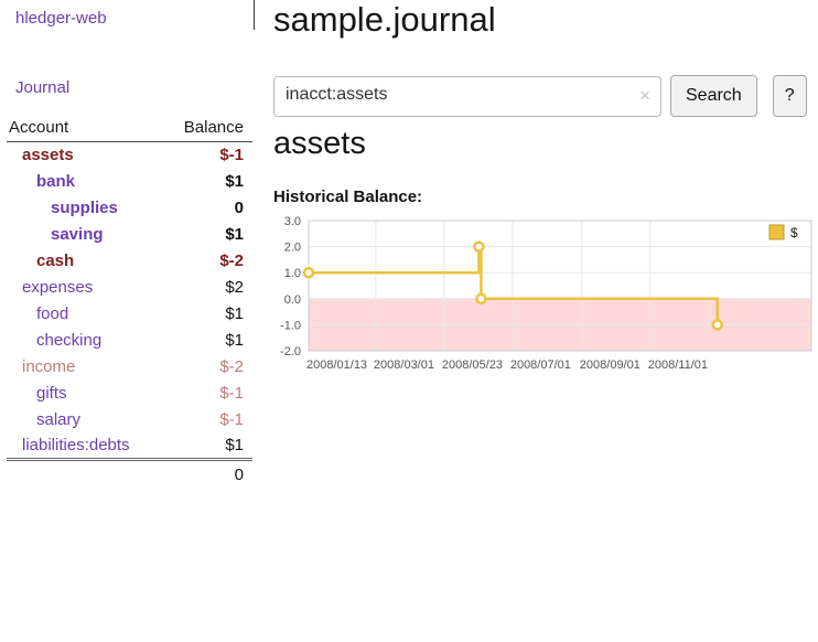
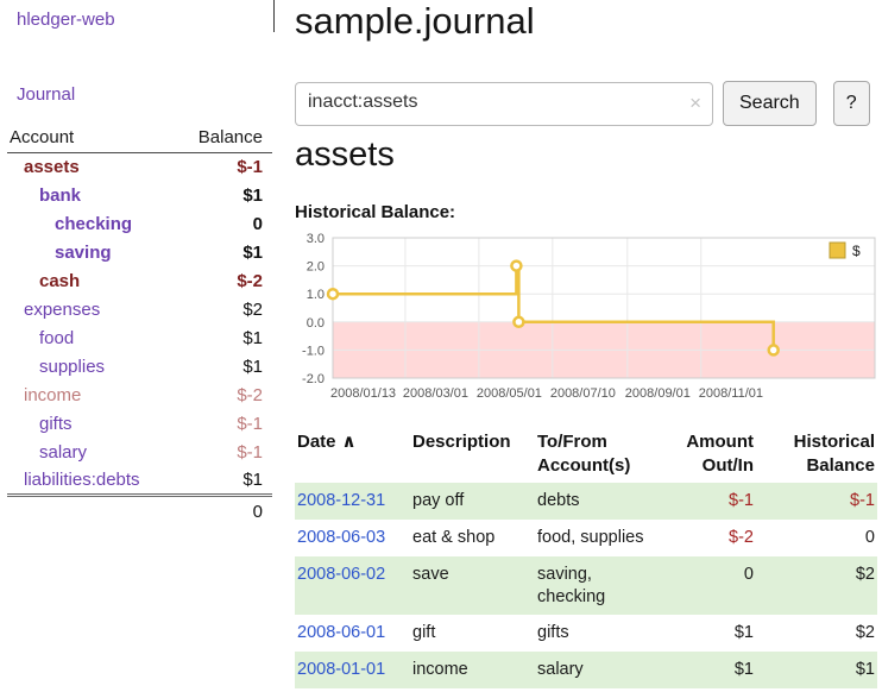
  hledger-web
  Journal
  Account	Balance
  assets	$-1
  bank	$1
- supplies	0
+ checking	0
  saving	$1
  cash	$-2
  expenses	$2
  food	$1
- checking	$1
+ supplies	$1
  income	$-2
  gifts	$-1
  salary	$-1
  liabilities:debts	$1
  	0
  sample.journal
  inacct:assets
  ×
  Search
  ?
  assets
  Historical Balance:
  3.0
  2.0
  1.0
  0.0
  -1.0
  -2.0
  2008/01/13
  2008/03/01
- 2008/05/23
+ 2008/05/01
- 2008/07/01
+ 2008/07/10
  2008/09/01
  2008/11/01
  $
+ Date ∧	Description	To/From Account(s)	Amount Out/In	Historical Balance
+ 2008-12-31	pay off	debts	$-1	$-1
+ 2008-06-03	eat & shop	food, supplies	$-2	0
+ 2008-06-02	save	saving, checking	0	$2
+ 2008-06-01	gift	gifts	$1	$2
+ 2008-01-01	income	salary	$1	$1
